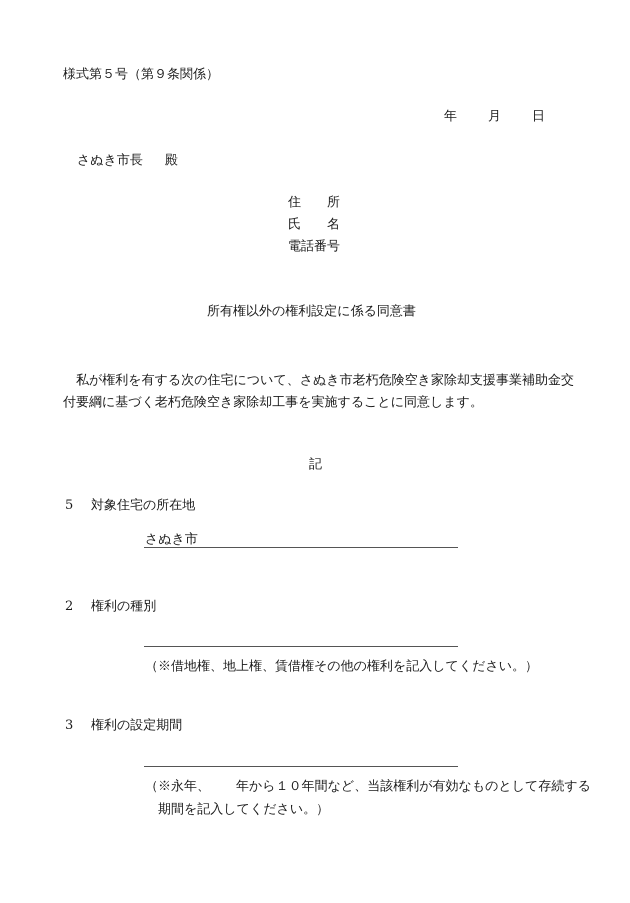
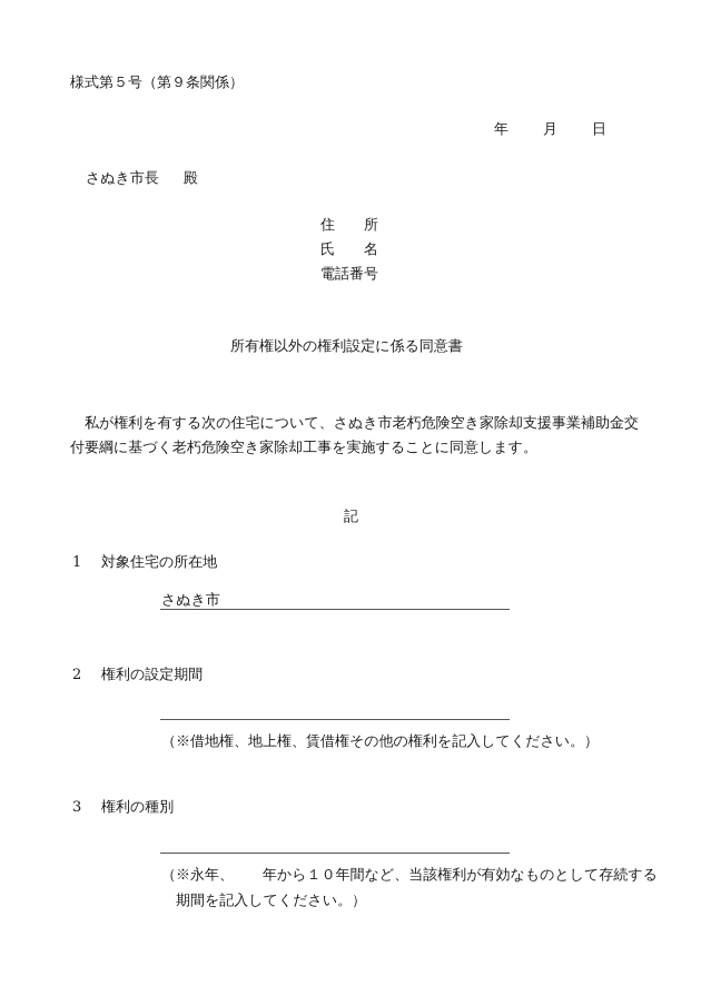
  様式第５号（第９条関係）
  年
  月
  日
  さぬき市長 殿
  住
  所
  氏
  名
  電話番号
  所有権以外の権利設定に係る同意書
  私が権利を有する次の住宅について、さぬき市老朽危険空き家除却支援事業補助金交付要綱に基づく老朽危険空き家除却工事を実施することに同意します。
  記
- 5 対象住宅の所在地
+ 1 対象住宅の所在地
  さぬき市
- 2 権利の種別
+ 2 権利の設定期間
  （※借地権、地上権、賃借権その他の権利を記入してください。）
- 3 権利の設定期間
+ 3 権利の種別
  （※永年、 年から１０年間など、当該権利が有効なものとして存続する期間を記入してください。）
